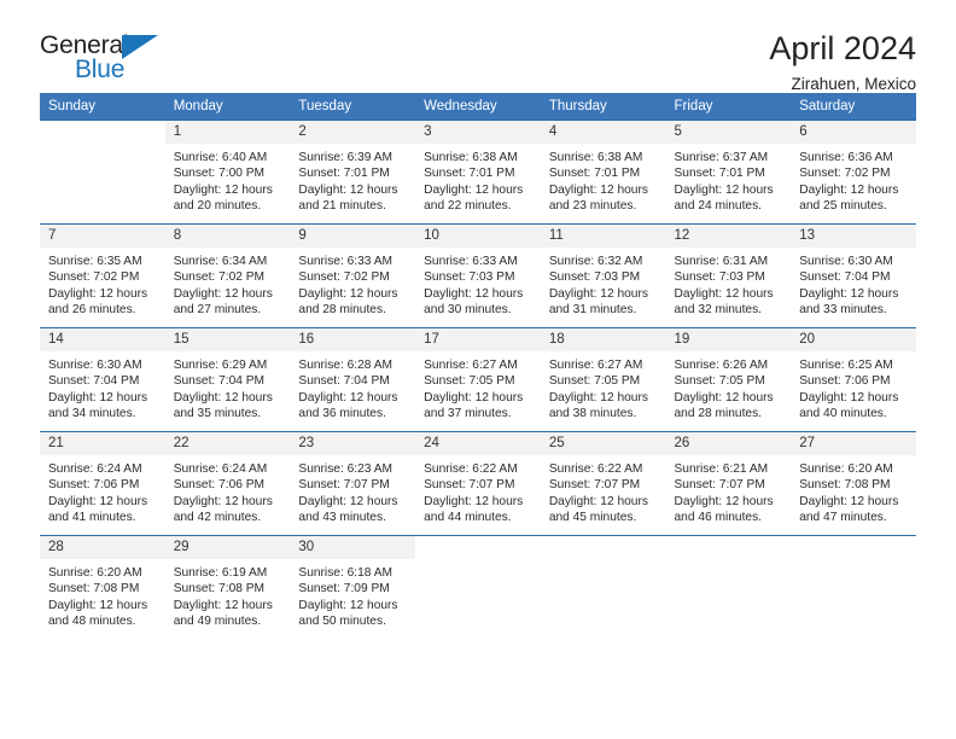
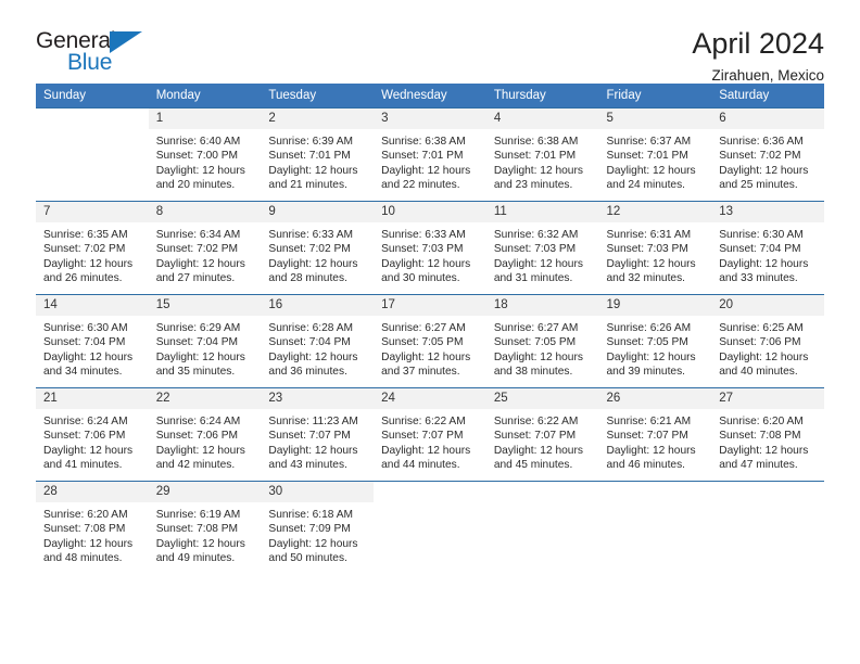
  General
  Blue
  April 2024
  Zirahuen, Mexico
  Sunday	Monday	Tuesday	Wednesday	Thursday	Friday	Saturday
  	1Sunrise: 6:40 AMSunset: 7:00 PMDaylight: 12 hoursand 20 minutes.	2Sunrise: 6:39 AMSunset: 7:01 PMDaylight: 12 hoursand 21 minutes.	3Sunrise: 6:38 AMSunset: 7:01 PMDaylight: 12 hoursand 22 minutes.	4Sunrise: 6:38 AMSunset: 7:01 PMDaylight: 12 hoursand 23 minutes.	5Sunrise: 6:37 AMSunset: 7:01 PMDaylight: 12 hoursand 24 minutes.	6Sunrise: 6:36 AMSunset: 7:02 PMDaylight: 12 hoursand 25 minutes.
  7Sunrise: 6:35 AMSunset: 7:02 PMDaylight: 12 hoursand 26 minutes.	8Sunrise: 6:34 AMSunset: 7:02 PMDaylight: 12 hoursand 27 minutes.	9Sunrise: 6:33 AMSunset: 7:02 PMDaylight: 12 hoursand 28 minutes.	10Sunrise: 6:33 AMSunset: 7:03 PMDaylight: 12 hoursand 30 minutes.	11Sunrise: 6:32 AMSunset: 7:03 PMDaylight: 12 hoursand 31 minutes.	12Sunrise: 6:31 AMSunset: 7:03 PMDaylight: 12 hoursand 32 minutes.	13Sunrise: 6:30 AMSunset: 7:04 PMDaylight: 12 hoursand 33 minutes.
- 14Sunrise: 6:30 AMSunset: 7:04 PMDaylight: 12 hoursand 34 minutes.	15Sunrise: 6:29 AMSunset: 7:04 PMDaylight: 12 hoursand 35 minutes.	16Sunrise: 6:28 AMSunset: 7:04 PMDaylight: 12 hoursand 36 minutes.	17Sunrise: 6:27 AMSunset: 7:05 PMDaylight: 12 hoursand 37 minutes.	18Sunrise: 6:27 AMSunset: 7:05 PMDaylight: 12 hoursand 38 minutes.	19Sunrise: 6:26 AMSunset: 7:05 PMDaylight: 12 hoursand 28 minutes.	20Sunrise: 6:25 AMSunset: 7:06 PMDaylight: 12 hoursand 40 minutes.
+ 14Sunrise: 6:30 AMSunset: 7:04 PMDaylight: 12 hoursand 34 minutes.	15Sunrise: 6:29 AMSunset: 7:04 PMDaylight: 12 hoursand 35 minutes.	16Sunrise: 6:28 AMSunset: 7:04 PMDaylight: 12 hoursand 36 minutes.	17Sunrise: 6:27 AMSunset: 7:05 PMDaylight: 12 hoursand 37 minutes.	18Sunrise: 6:27 AMSunset: 7:05 PMDaylight: 12 hoursand 38 minutes.	19Sunrise: 6:26 AMSunset: 7:05 PMDaylight: 12 hoursand 39 minutes.	20Sunrise: 6:25 AMSunset: 7:06 PMDaylight: 12 hoursand 40 minutes.
- 21Sunrise: 6:24 AMSunset: 7:06 PMDaylight: 12 hoursand 41 minutes.	22Sunrise: 6:24 AMSunset: 7:06 PMDaylight: 12 hoursand 42 minutes.	23Sunrise: 6:23 AMSunset: 7:07 PMDaylight: 12 hoursand 43 minutes.	24Sunrise: 6:22 AMSunset: 7:07 PMDaylight: 12 hoursand 44 minutes.	25Sunrise: 6:22 AMSunset: 7:07 PMDaylight: 12 hoursand 45 minutes.	26Sunrise: 6:21 AMSunset: 7:07 PMDaylight: 12 hoursand 46 minutes.	27Sunrise: 6:20 AMSunset: 7:08 PMDaylight: 12 hoursand 47 minutes.
+ 21Sunrise: 6:24 AMSunset: 7:06 PMDaylight: 12 hoursand 41 minutes.	22Sunrise: 6:24 AMSunset: 7:06 PMDaylight: 12 hoursand 42 minutes.	23Sunrise: 11:23 AMSunset: 7:07 PMDaylight: 12 hoursand 43 minutes.	24Sunrise: 6:22 AMSunset: 7:07 PMDaylight: 12 hoursand 44 minutes.	25Sunrise: 6:22 AMSunset: 7:07 PMDaylight: 12 hoursand 45 minutes.	26Sunrise: 6:21 AMSunset: 7:07 PMDaylight: 12 hoursand 46 minutes.	27Sunrise: 6:20 AMSunset: 7:08 PMDaylight: 12 hoursand 47 minutes.
  28Sunrise: 6:20 AMSunset: 7:08 PMDaylight: 12 hoursand 48 minutes.	29Sunrise: 6:19 AMSunset: 7:08 PMDaylight: 12 hoursand 49 minutes.	30Sunrise: 6:18 AMSunset: 7:09 PMDaylight: 12 hoursand 50 minutes.
